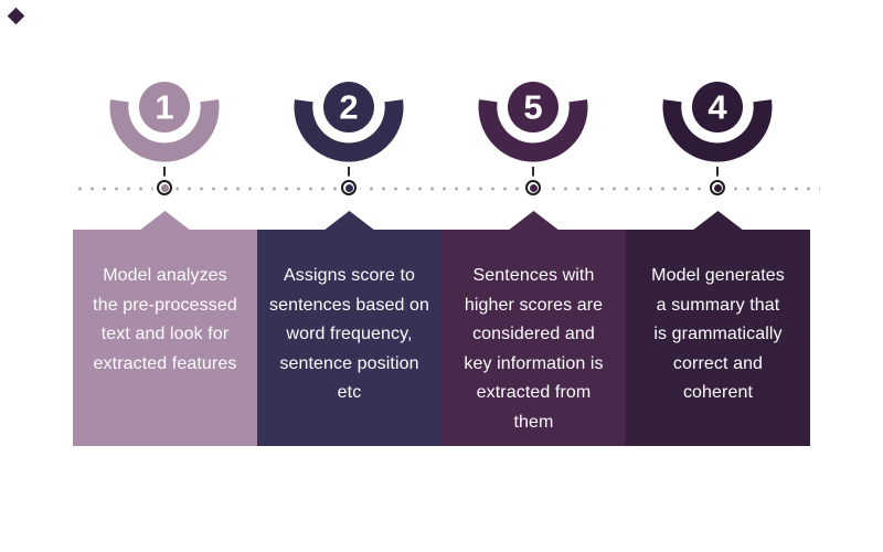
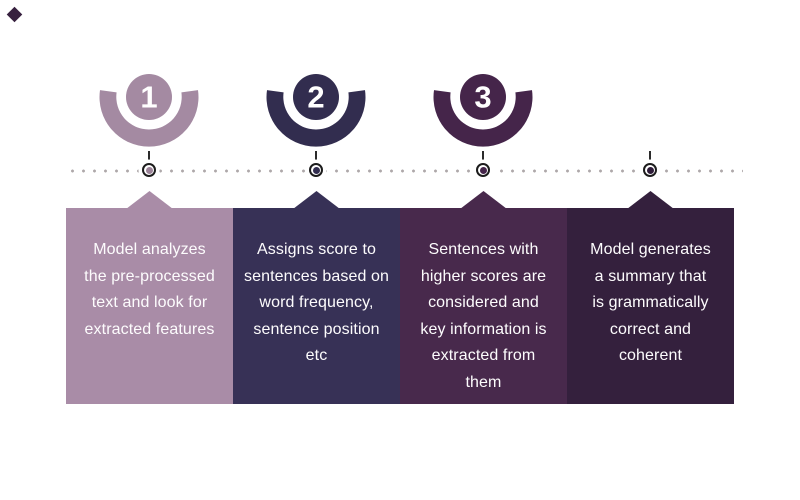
  1
  Model analyzes
  the pre-processed
  text and look for
  extracted features
  2
  Assigns score to
  sentences based on
  word frequency,
  sentence position
  etc
- 5
+ 3
  Sentences with
  higher scores are
  considered and
  key information is
  extracted from
  them
- 4
  Model generates
  a summary that
  is grammatically
  correct and
  coherent
